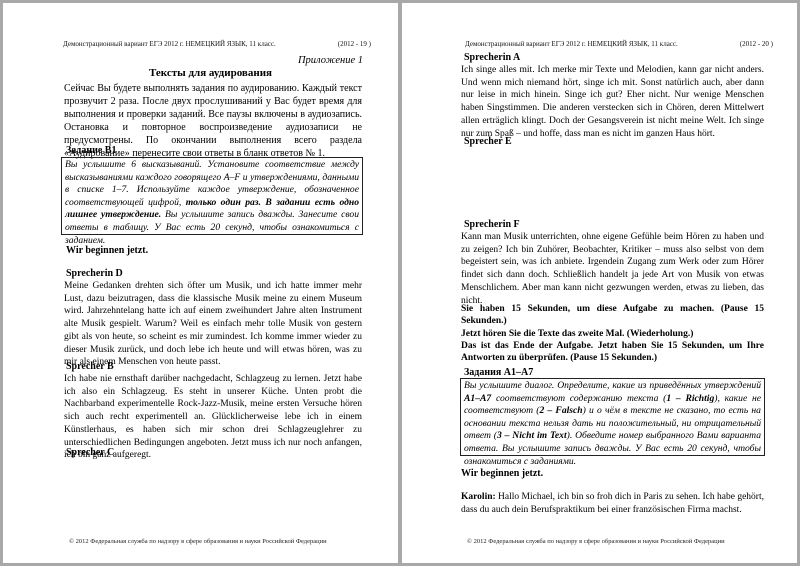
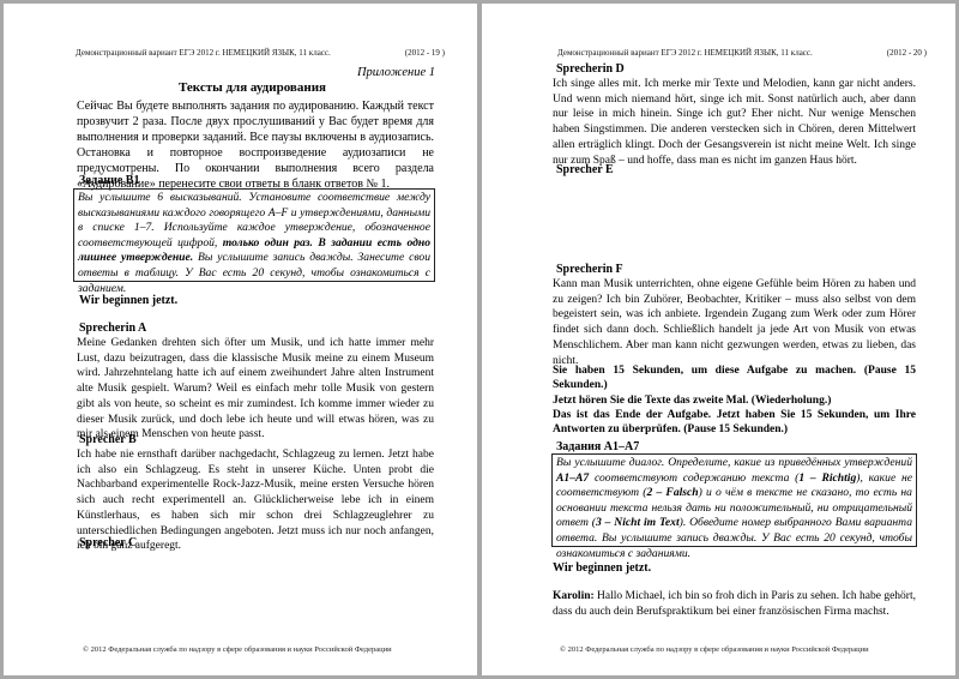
  Демонстрационный вариант ЕГЭ 2012 г. НЕМЕЦКИЙ ЯЗЫК, 11 класс.
  (2012 - 19 )
  Приложение 1
  Тексты для аудирования
  Сейчас Вы будете выполнять задания по аудированию. Каждый текст прозвучит 2 раза. После двух прослушиваний у Вас будет время для выполнения и проверки заданий. Все паузы включены в аудиозапись. Остановка и повторное воспроизведение аудиозаписи не предусмотрены. По окончании выполнения всего раздела «Аудирование» перенесите свои ответы в бланк ответов № 1.
  Задание B1
  Вы услышите 6 высказываний. Установите соответствие между высказываниями каждого говорящего A–F и утверждениями, данными в списке 1–7. Используйте каждое утверждение, обозначенное соответствующей цифрой, только один раз. В задании есть одно лишнее утверждение. Вы услышите запись дважды. Занесите свои ответы в таблицу. У Вас есть 20 секунд, чтобы ознакомиться с заданием.
  Wir beginnen jetzt.
- Sprecherin D
+ Sprecherin A
  Meine Gedanken drehten sich öfter um Musik, und ich hatte immer mehr Lust, dazu beizutragen, dass die klassische Musik meine zu einem Museum wird. Jahrzehntelang hatte ich auf einem zweihundert Jahre alten Instrument alte Musik gespielt. Warum? Weil es einfach mehr tolle Musik von gestern gibt als von heute, so scheint es mir zumindest. Ich komme immer wieder zu dieser Musik zurück, und doch lebe ich heute und will etwas hören, was zu mir als einem Menschen von heute passt.
  Sprecher B
  Ich habe nie ernsthaft darüber nachgedacht, Schlagzeug zu lernen. Jetzt habe ich also ein Schlagzeug. Es steht in unserer Küche. Unten probt die Nachbarband experimentelle Rock-Jazz-Musik, meine ersten Versuche hören sich auch recht experimentell an. Glücklicherweise lebe ich in einem Künstlerhaus, es haben sich mir schon drei Schlagzeuglehrer zu unterschiedlichen Bedingungen angeboten. Jetzt muss ich nur noch anfangen, ich bin ganz aufgeregt.
  Sprecher C
  Демонстрационный вариант ЕГЭ 2012 г. НЕМЕЦКИЙ ЯЗЫК, 11 класс.
  (2012 - 20 )
- Sprecherin A
+ Sprecherin D
  Ich singe alles mit. Ich merke mir Texte und Melodien, kann gar nicht anders. Und wenn mich niemand hört, singe ich mit. Sonst natürlich auch, aber dann nur leise in mich hinein. Singe ich gut? Eher nicht. Nur wenige Menschen haben Singstimmen. Die anderen verstecken sich in Chören, deren Mittelwert allen erträglich klingt. Doch der Gesangsverein ist nicht meine Welt. Ich singe nur zum Spaß – und hoffe, dass man es nicht im ganzen Haus hört.
  Sprecher E
  Sprecherin F
  Kann man Musik unterrichten, ohne eigene Gefühle beim Hören zu haben und zu zeigen? Ich bin Zuhörer, Beobachter, Kritiker – muss also selbst von dem begeistert sein, was ich anbiete. Irgendein Zugang zum Werk oder zum Hörer findet sich dann doch. Schließlich handelt ja jede Art von Musik von etwas Menschlichem. Aber man kann nicht gezwungen werden, etwas zu lieben, das nicht.
  Sie haben 15 Sekunden, um diese Aufgabe zu machen. (Pause 15 Sekunden.)
  Jetzt hören Sie die Texte das zweite Mal. (Wiederholung.)
  Das ist das Ende der Aufgabe. Jetzt haben Sie 15 Sekunden, um Ihre Antworten zu überprüfen. (Pause 15 Sekunden.)
  Задания A1–A7
  Вы услышите диалог. Определите, какие из приведённых утверждений A1–A7 соответствуют содержанию текста (1 – Richtig), какие не соответствуют (2 – Falsch) и о чём в тексте не сказано, то есть на основании текста нельзя дать ни положительный, ни отрицательный ответ (3 – Nicht im Text). Обведите номер выбранного Вами варианта ответа. Вы услышите запись дважды. У Вас есть 20 секунд, чтобы ознакомиться с заданиями.
  Wir beginnen jetzt.
  Karolin: Hallo Michael, ich bin so froh dich in Paris zu sehen. Ich habe gehört, dass du auch dein Berufspraktikum bei einer französischen Firma machst.
